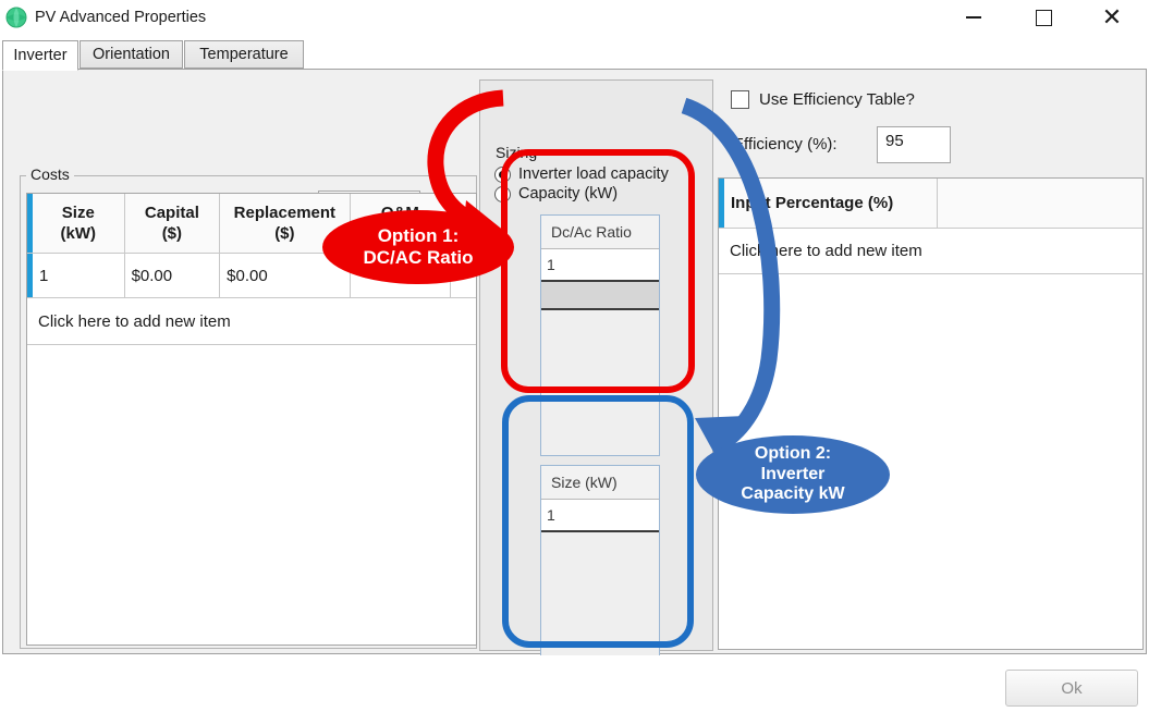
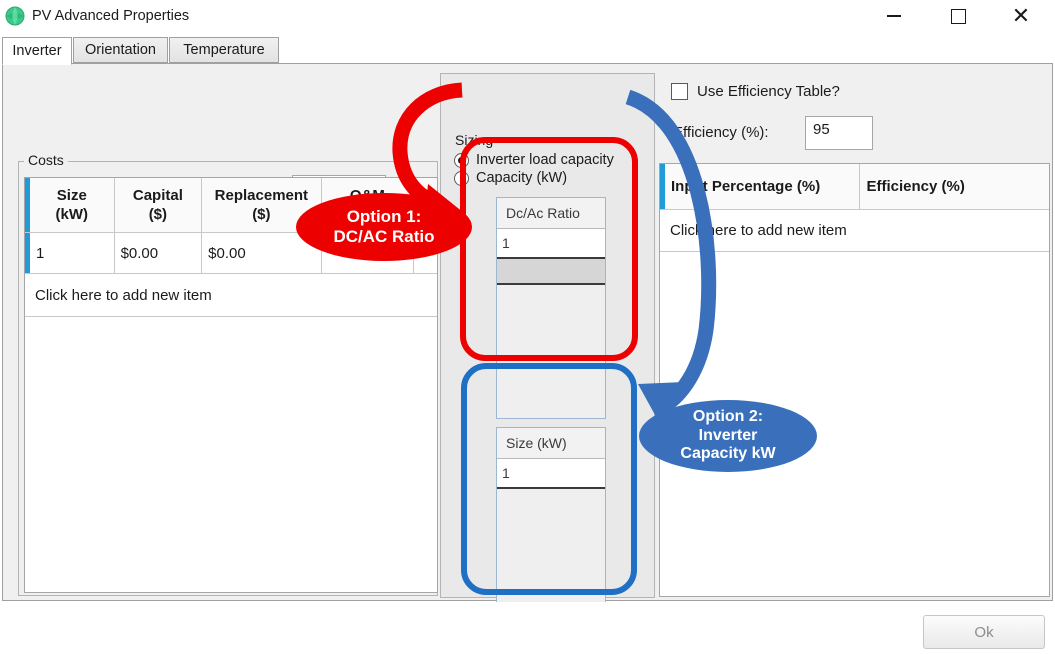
  PV Advanced Properties
  ✕
  Inverter
  Orientation
  Temperature
  Costs
  Size
  (kW)
  Capital
  ($)
  Replacement
  ($)
  1
  $0.00
  $0.00
  Click here to add new item
  Inverter load capacity
  Capacity (kW)
  Dc/Ac Ratio
  1
  Size (kW)
  1
  Use Efficiency Table?
  fficiency (%):
  95
  Int Percentage (%)
+ Efficiency (%)
  Clicere to add new item
  Ok
  Option 1:
  DC/AC Ratio
  Option 2:
  Inverter
  Capacity kW
